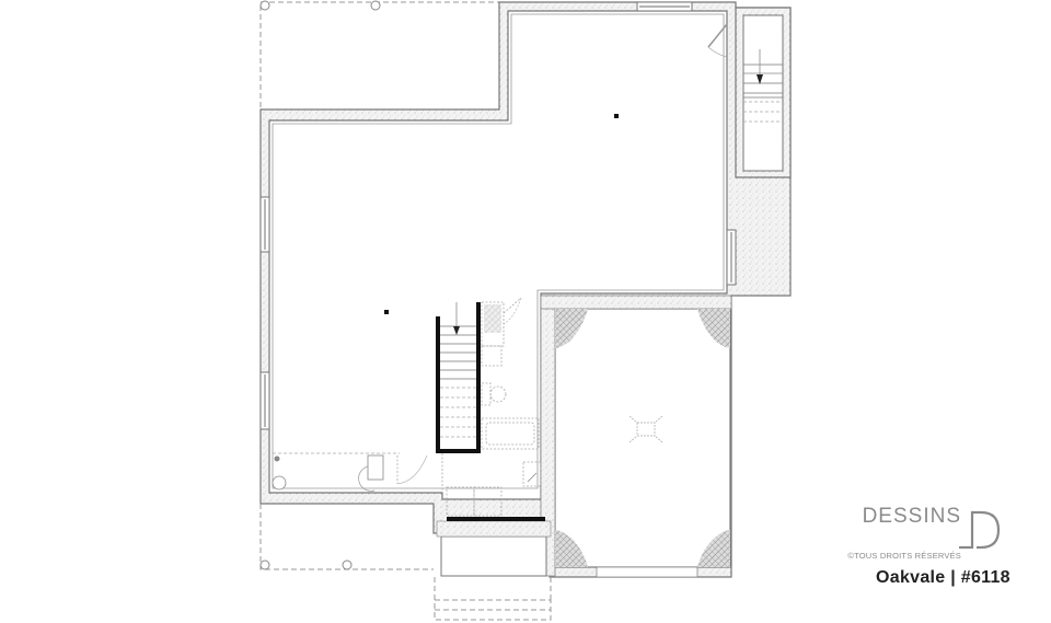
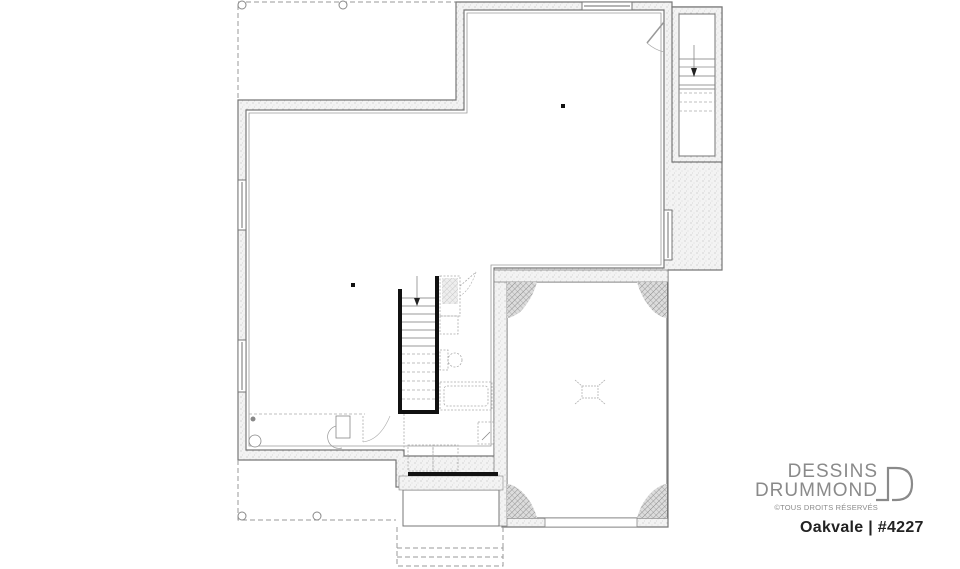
  DESSINS
+ DRUMMOND
  ©TOUS DROITS RÉSERVÉS
- Oakvale | #6118
+ Oakvale | #4227
